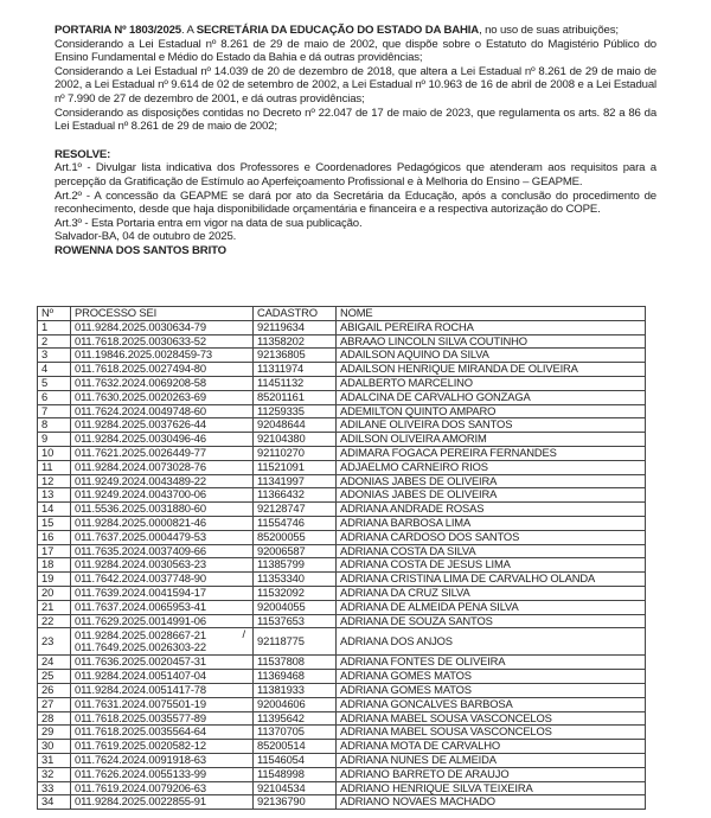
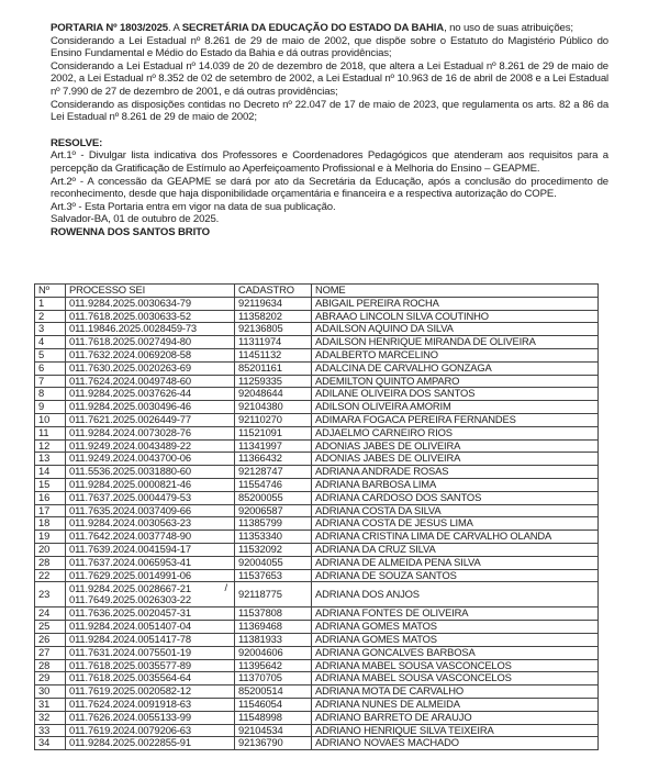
  PORTARIA Nº 1803/2025. A SECRETÁRIA DA EDUCAÇÃO DO ESTADO DA BAHIA, no uso de suas atribuições;
  Considerando a Lei Estadual nº 8.261 de 29 de maio de 2002, que dispõe sobre o Estatuto do Magistério Público do Ensino Fundamental e Médio do Estado da Bahia e dá outras providências;
- Considerando a Lei Estadual nº 14.039 de 20 de dezembro de 2018, que altera a Lei Estadual nº 8.261 de 29 de maio de 2002, a Lei Estadual nº 9.614 de 02 de setembro de 2002, a Lei Estadual nº 10.963 de 16 de abril de 2008 e a Lei Estadual nº 7.990 de 27 de dezembro de 2001, e dá outras providências;
+ Considerando a Lei Estadual nº 14.039 de 20 de dezembro de 2018, que altera a Lei Estadual nº 8.261 de 29 de maio de 2002, a Lei Estadual nº 8.352 de 02 de setembro de 2002, a Lei Estadual nº 10.963 de 16 de abril de 2008 e a Lei Estadual nº 7.990 de 27 de dezembro de 2001, e dá outras providências;
  Considerando as disposições contidas no Decreto nº 22.047 de 17 de maio de 2023, que regulamenta os arts. 82 a 86 da Lei Estadual nº 8.261 de 29 de maio de 2002;
  RESOLVE:
  Art.1º - Divulgar lista indicativa dos Professores e Coordenadores Pedagógicos que atenderam aos requisitos para a percepção da Gratificação de Estímulo ao Aperfeiçoamento Profissional e à Melhoria do Ensino – GEAPME.
  Art.2º - A concessão da GEAPME se dará por ato da Secretária da Educação, após a conclusão do procedimento de reconhecimento, desde que haja disponibilidade orçamentária e financeira e a respectiva autorização do COPE.
  Art.3º - Esta Portaria entra em vigor na data de sua publicação.
- Salvador-BA, 04 de outubro de 2025.
+ Salvador-BA, 01 de outubro de 2025.
  ROWENNA DOS SANTOS BRITO
  Nº	PROCESSO SEI	CADASTRO	NOME
  1	011.9284.2025.0030634-79	92119634	ABIGAIL PEREIRA ROCHA
  2	011.7618.2025.0030633-52	11358202	ABRAAO LINCOLN SILVA COUTINHO
  3	011.19846.2025.0028459-73	92136805	ADAILSON AQUINO DA SILVA
  4	011.7618.2025.0027494-80	11311974	ADAILSON HENRIQUE MIRANDA DE OLIVEIRA
  5	011.7632.2024.0069208-58	11451132	ADALBERTO MARCELINO
  6	011.7630.2025.0020263-69	85201161	ADALCINA DE CARVALHO GONZAGA
  7	011.7624.2024.0049748-60	11259335	ADEMILTON QUINTO AMPARO
  8	011.9284.2025.0037626-44	92048644	ADILANE OLIVEIRA DOS SANTOS
  9	011.9284.2025.0030496-46	92104380	ADILSON OLIVEIRA AMORIM
  10	011.7621.2025.0026449-77	92110270	ADIMARA FOGACA PEREIRA FERNANDES
  11	011.9284.2024.0073028-76	11521091	ADJAELMO CARNEIRO RIOS
  12	011.9249.2024.0043489-22	11341997	ADONIAS JABES DE OLIVEIRA
  13	011.9249.2024.0043700-06	11366432	ADONIAS JABES DE OLIVEIRA
  14	011.5536.2025.0031880-60	92128747	ADRIANA ANDRADE ROSAS
  15	011.9284.2025.0000821-46	11554746	ADRIANA BARBOSA LIMA
  16	011.7637.2025.0004479-53	85200055	ADRIANA CARDOSO DOS SANTOS
  17	011.7635.2024.0037409-66	92006587	ADRIANA COSTA DA SILVA
  18	011.9284.2024.0030563-23	11385799	ADRIANA COSTA DE JESUS LIMA
  19	011.7642.2024.0037748-90	11353340	ADRIANA CRISTINA LIMA DE CARVALHO OLANDA
  20	011.7639.2024.0041594-17	11532092	ADRIANA DA CRUZ SILVA
- 21	011.7637.2024.0065953-41	92004055	ADRIANA DE ALMEIDA PENA SILVA
+ 28	011.7637.2024.0065953-41	92004055	ADRIANA DE ALMEIDA PENA SILVA
  22	011.7629.2025.0014991-06	11537653	ADRIANA DE SOUZA SANTOS
  23	011.9284.2025.0028667-21011.7649.2025.0026303-22/	92118775	ADRIANA DOS ANJOS
  24	011.7636.2025.0020457-31	11537808	ADRIANA FONTES DE OLIVEIRA
  25	011.9284.2024.0051407-04	11369468	ADRIANA GOMES MATOS
  26	011.9284.2024.0051417-78	11381933	ADRIANA GOMES MATOS
  27	011.7631.2024.0075501-19	92004606	ADRIANA GONCALVES BARBOSA
  28	011.7618.2025.0035577-89	11395642	ADRIANA MABEL SOUSA VASCONCELOS
  29	011.7618.2025.0035564-64	11370705	ADRIANA MABEL SOUSA VASCONCELOS
  30	011.7619.2025.0020582-12	85200514	ADRIANA MOTA DE CARVALHO
  31	011.7624.2024.0091918-63	11546054	ADRIANA NUNES DE ALMEIDA
  32	011.7626.2024.0055133-99	11548998	ADRIANO BARRETO DE ARAUJO
  33	011.7619.2024.0079206-63	92104534	ADRIANO HENRIQUE SILVA TEIXEIRA
  34	011.9284.2025.0022855-91	92136790	ADRIANO NOVAES MACHADO
